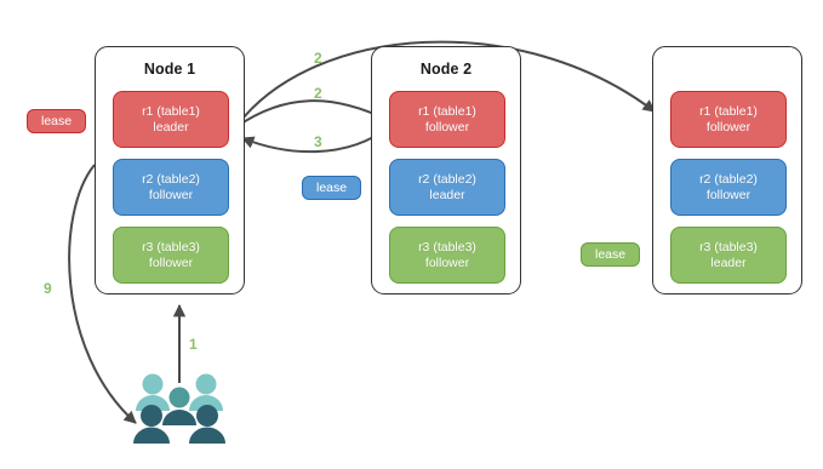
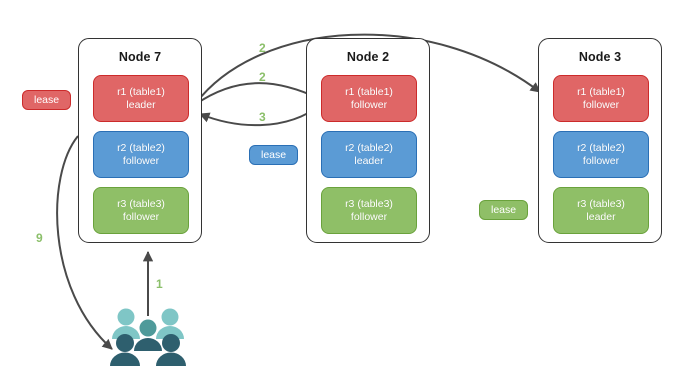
- Node 1
+ Node 7
  r1 (table1)
  leader
  r2 (table2)
  follower
  r3 (table3)
  follower
  Node 2
  r1 (table1)
  follower
  r2 (table2)
  leader
  r3 (table3)
  follower
+ Node 3
  r1 (table1)
  follower
  r2 (table2)
  follower
  r3 (table3)
  leader
  lease
  lease
  lease
  2
  2
  3
  1
  9
